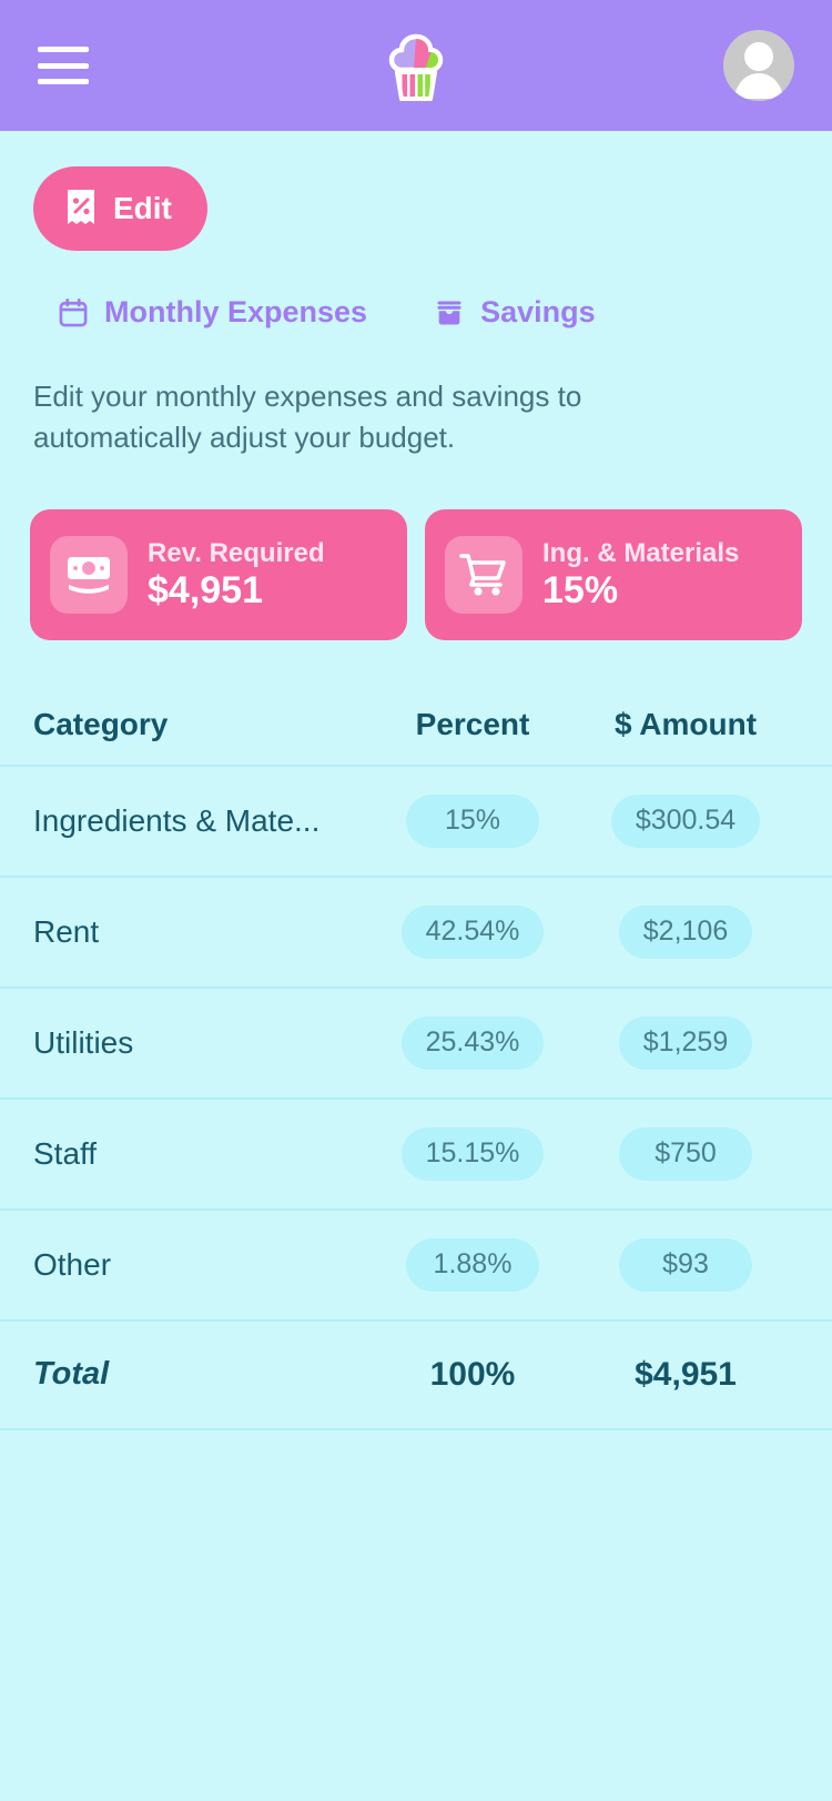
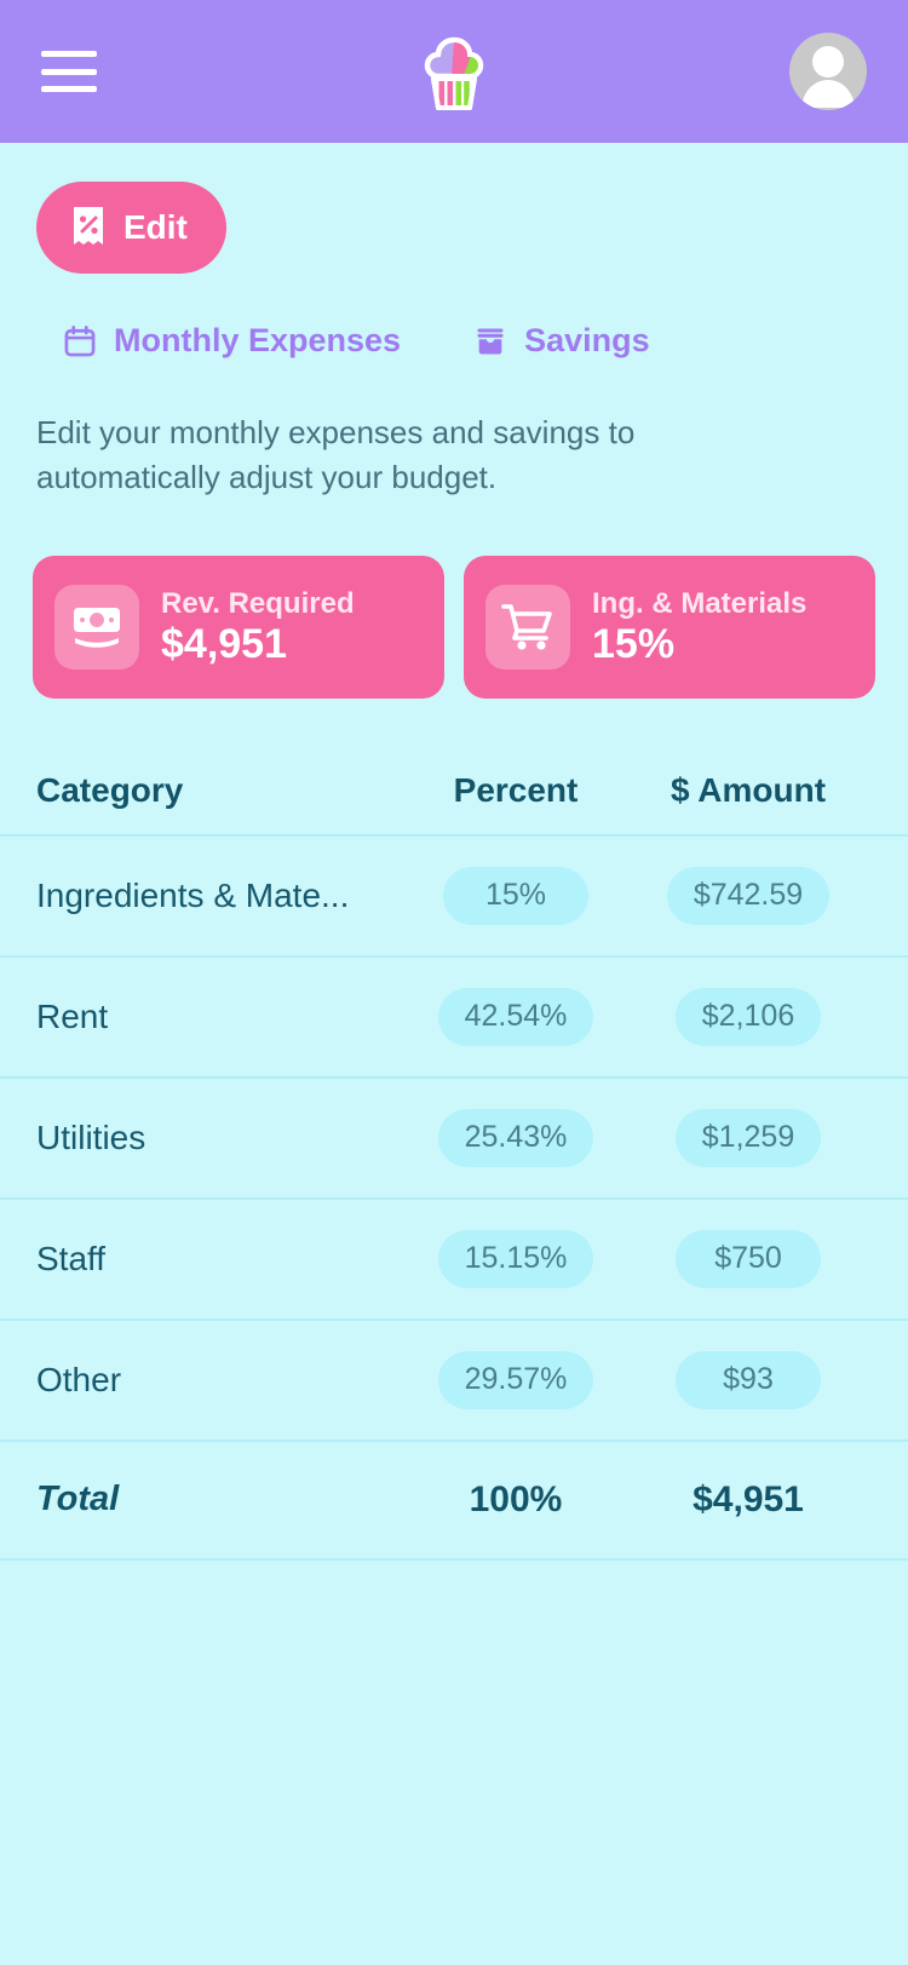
  Edit
  Monthly Expenses
  Savings
  Edit your monthly expenses and savings to automatically adjust your budget.
  Rev. Required
  $4,951
  Ing. & Materials
  15%
  Category
  Percent
  $ Amount
  Ingredients & Mate...
  15%
- $300.54
+ $742.59
  Rent
  42.54%
  $2,106
  Utilities
  25.43%
  $1,259
  Staff
  15.15%
  $750
  Other
- 1.88%
+ 29.57%
  $93
  Total
  100%
  $4,951
